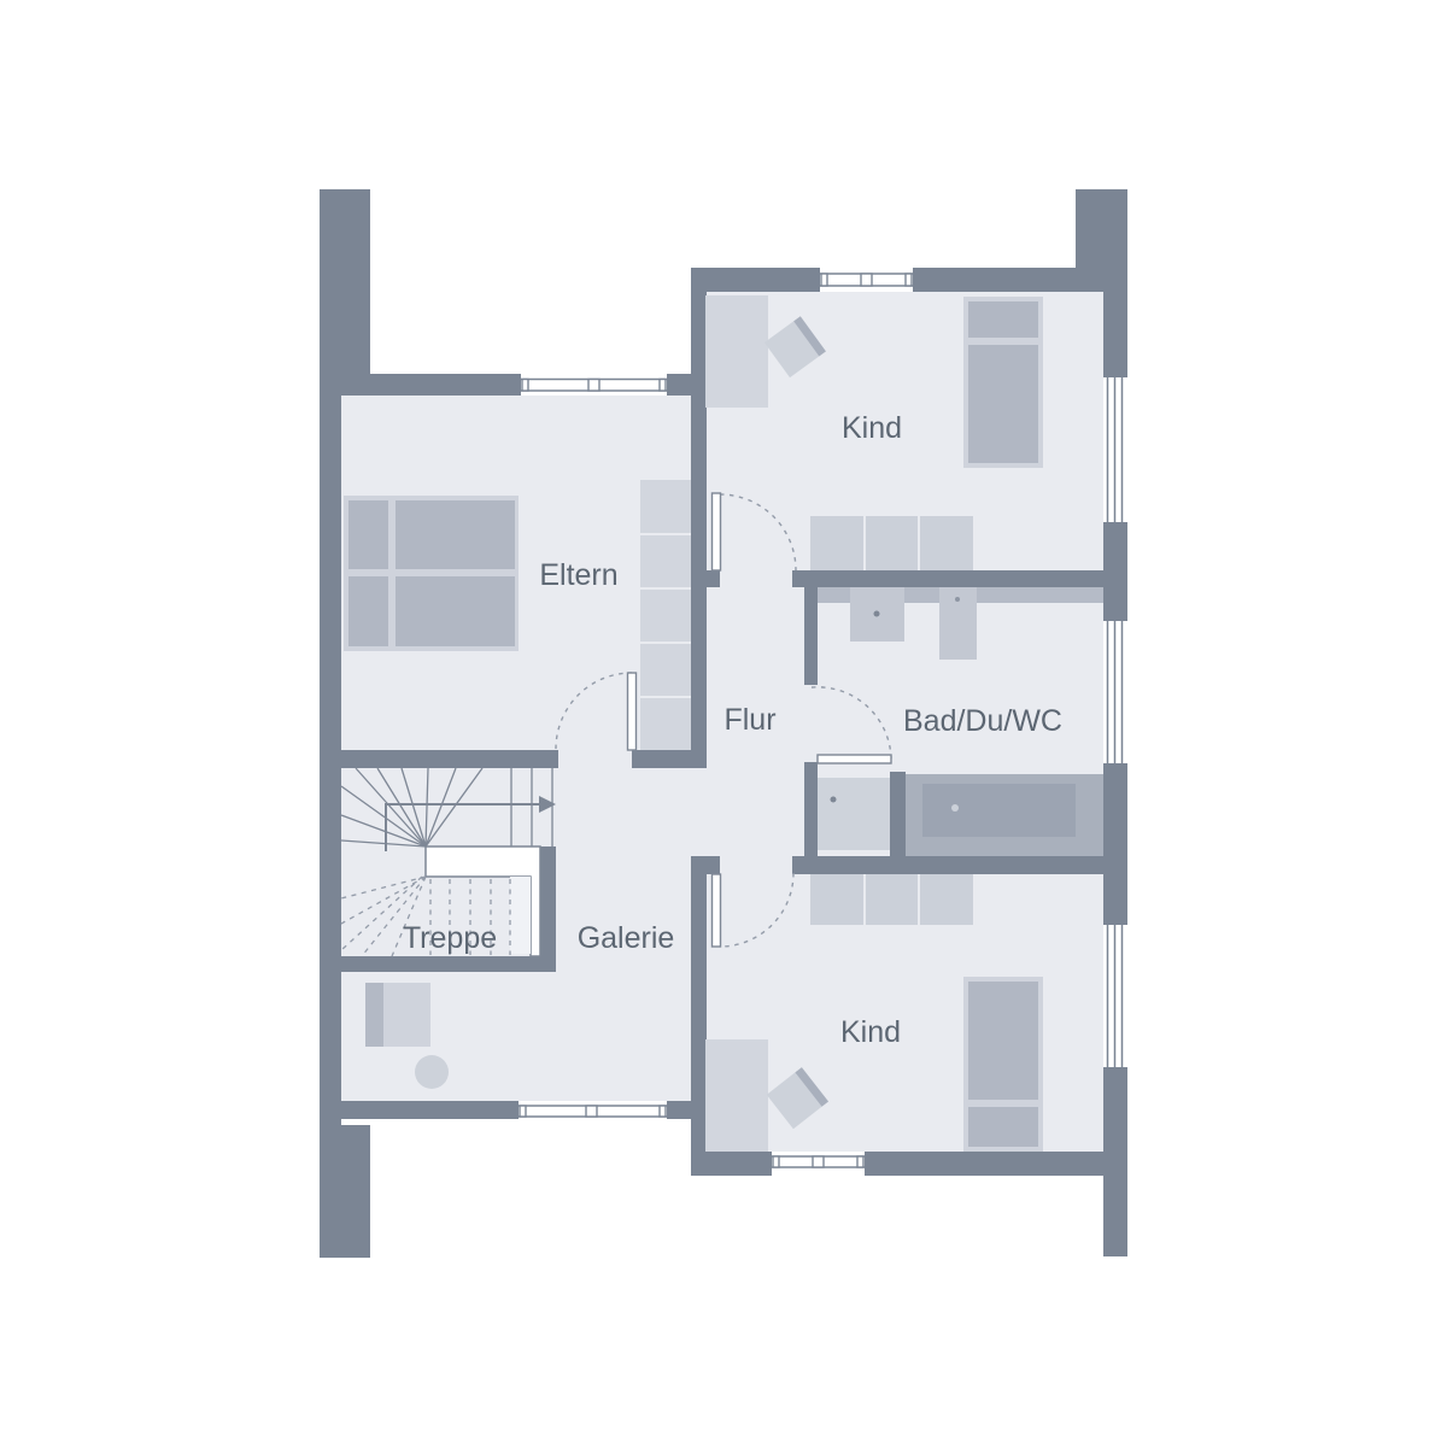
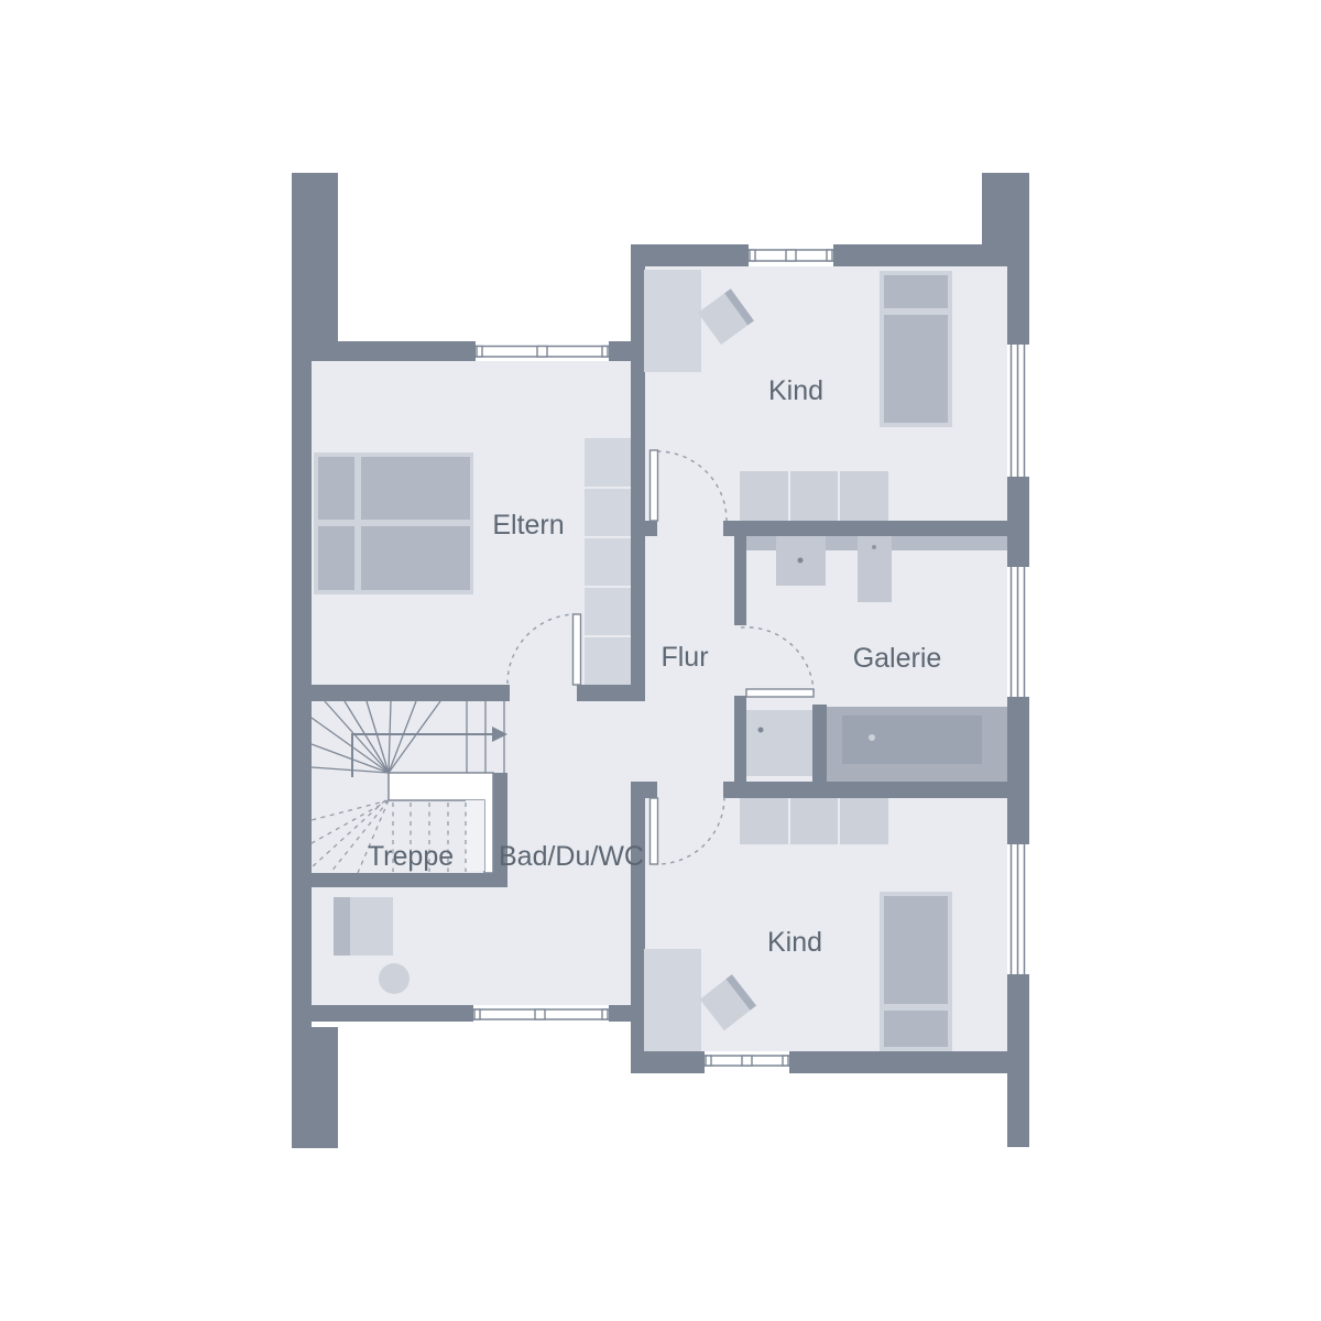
  Kind
  Eltern
  Flur
- Bad/Du/WC
+ Galerie
  Treppe
- Galerie
+ Bad/Du/WC
  Kind
